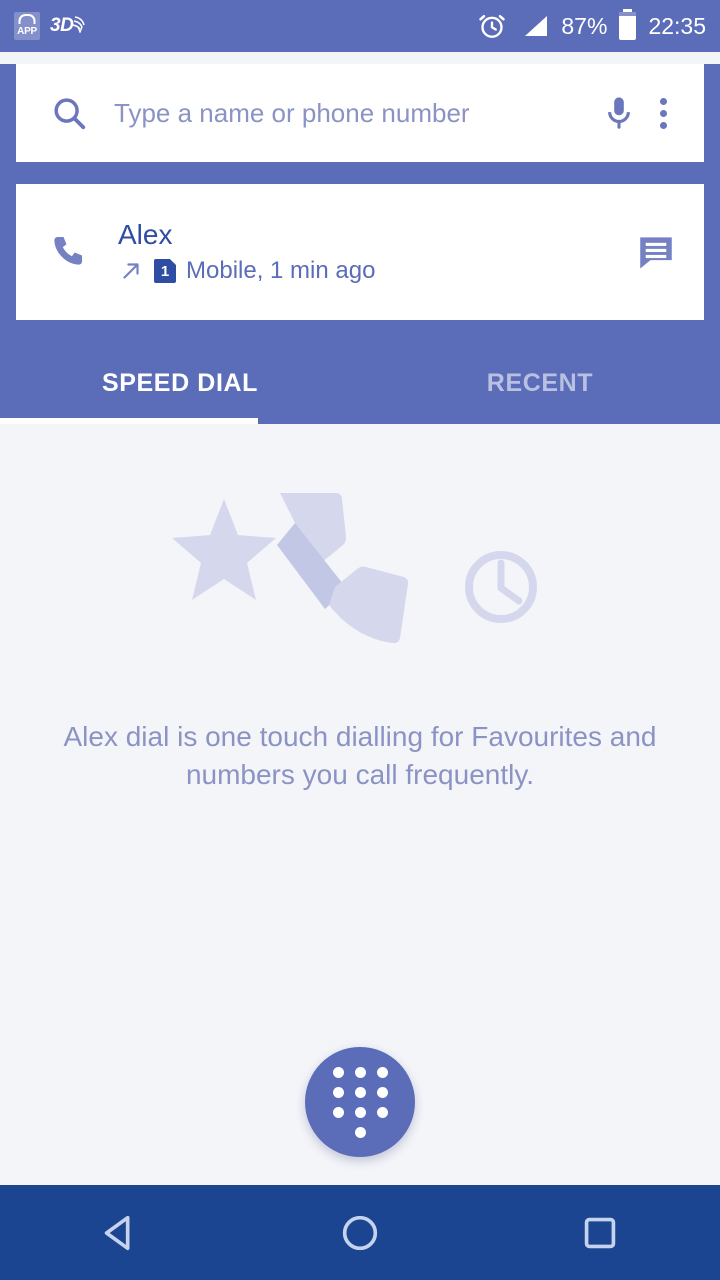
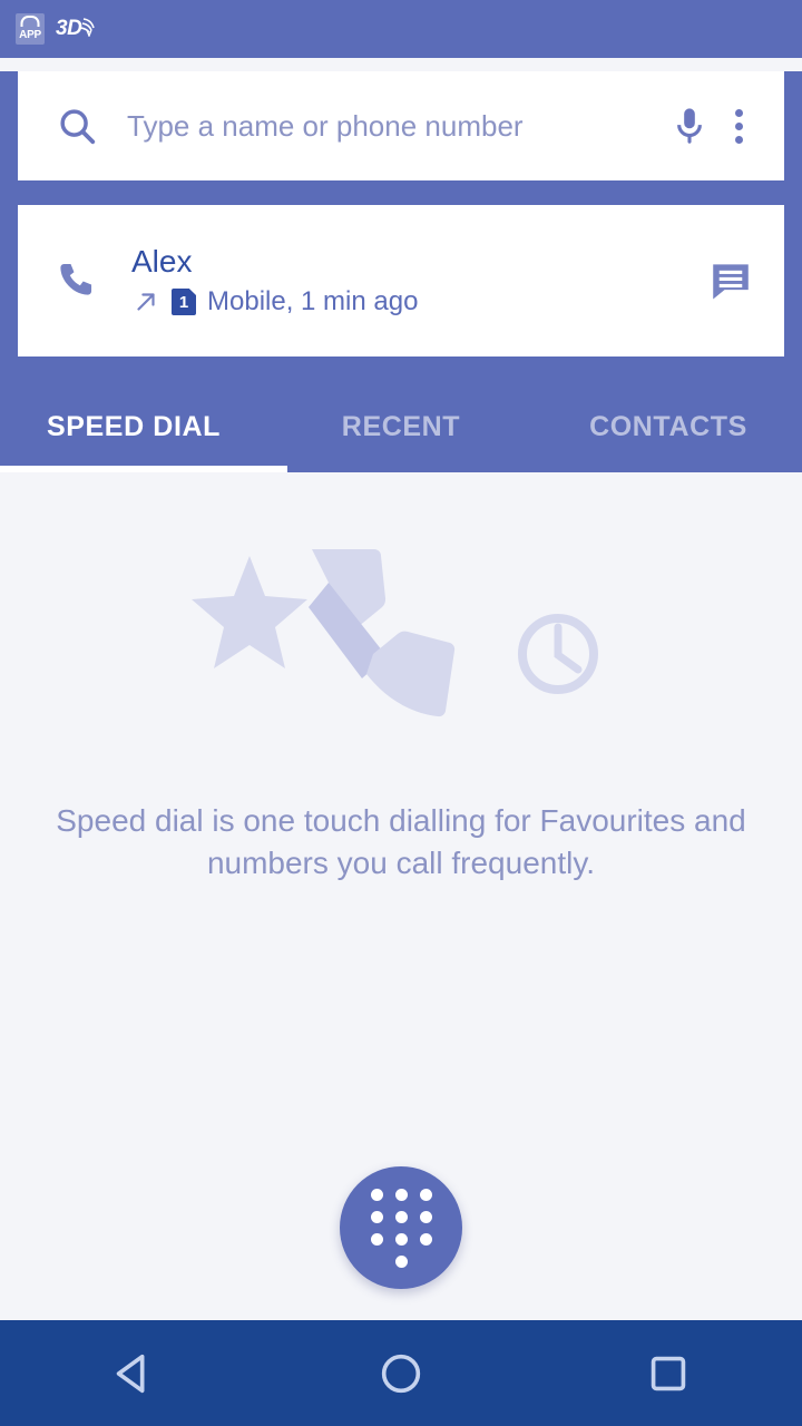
  APP
  3D
- 87%
- 22:35
  Type a name or phone number
  Alex
  1
  Mobile, 1 min ago
  SPEED DIAL
  RECENT
+ CONTACTS
- Alex dial is one touch dialling for Favourites and numbers you call frequently.
+ Speed dial is one touch dialling for Favourites and numbers you call frequently.
